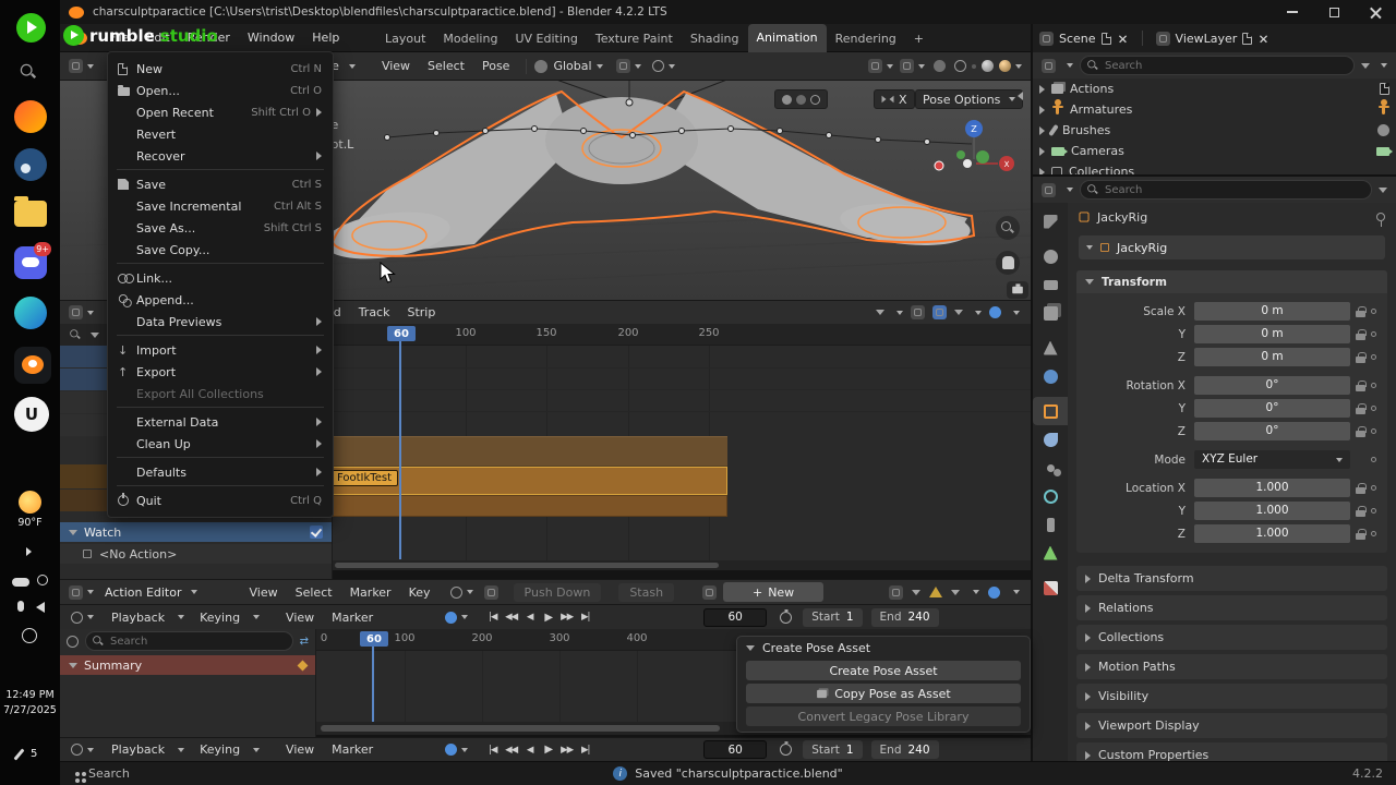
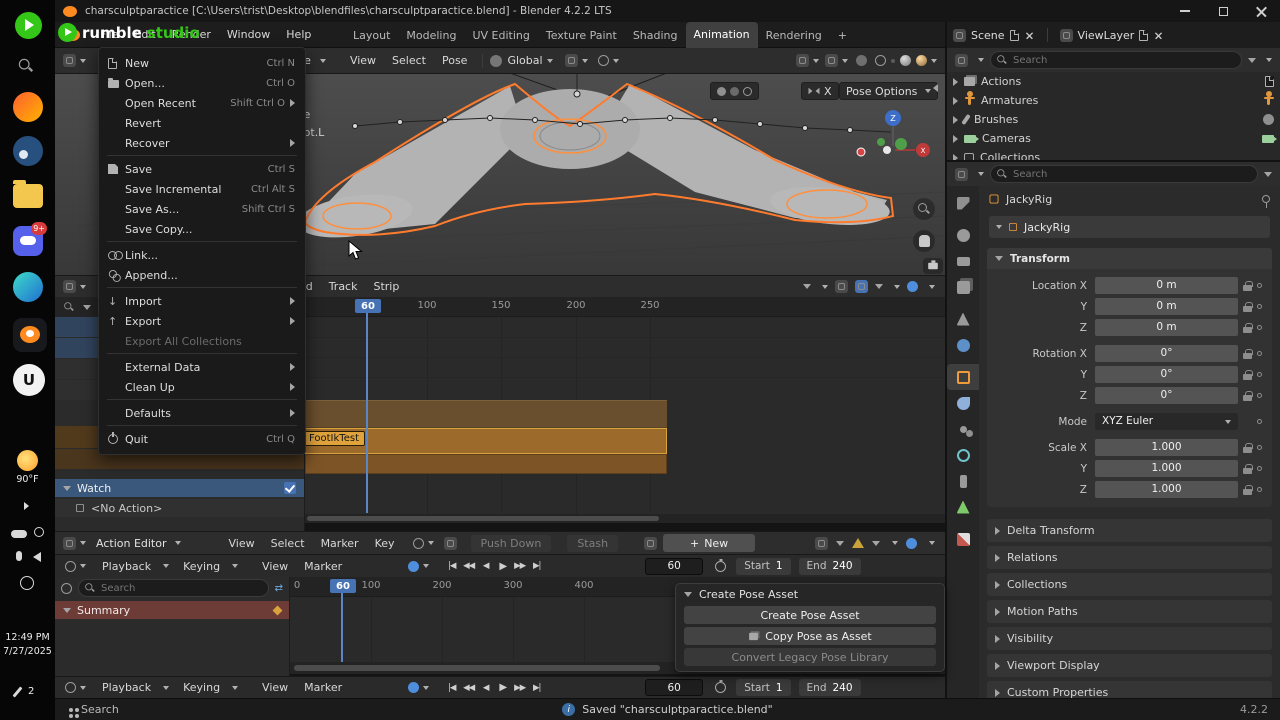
  9+
  U
  90°F
  12:49 PM
  7/27/2025
- 5
+ 2
  charsculptparactice [C:\Users\trist\Desktop\blendfiles\charsculptparactice.blend] - Blender 4.2.2 LTS
  File
  Edit
  Render
  Window
  Help
  Layout
  Modeling
  UV Editing
  Texture Paint
  Shading
  Animation
  Rendering
  +
  Scene
  ViewLayer
  View
  Select
  Pose
  Global
  Z
  X
  X
  Pose Options
  Track
  Strip
  Watch
  <No Action>
  100
  150
  200
  250
  FootIkTest
  60
  Action Editor
  View
  Select
  Marker
  Key
  Push Down
  Stash
  New
  Playback
  Keying
  View
  Marker
  |◀
  ◀◀
  ◀
  ▶
  ▶▶
  ▶|
  60
  Start
  1
  End
  240
  Search
  ⇄
  Summary
  0
  100
  200
  300
  400
  60
  Create Pose Asset
  Create Pose Asset
  Copy Pose as Asset
  Convert Legacy Pose Library
  Playback
  Keying
  View
  Marker
  |◀
  ◀◀
  ◀
  ▶
  ▶▶
  ▶|
  60
  Start
  1
  End
  240
  Search
  Saved "charsculptparactice.blend"
  4.2.2
  Search
  Actions
  Armatures
  Brushes
  Cameras
  Collections
  Search
  JackyRig
  JackyRig
  Transform
- Scale X
+ Location X
  0 m
  Y
  0 m
  Z
  0 m
  Rotation X
  0°
  Y
  0°
  Z
  0°
  Mode
  XYZ Euler
- Location X
+ Scale X
  1.000
  Y
  1.000
  Z
  1.000
  Delta Transform
  Relations
  Collections
  Motion Paths
  Visibility
  Viewport Display
  Custom Properties
  New
  Ctrl N
  Open...
  Ctrl O
  Open Recent
  Shift Ctrl O
  Revert
  Recover
  Save
  Ctrl S
  Save Incremental
  Ctrl Alt S
  Save As...
  Shift Ctrl S
  Save Copy...
  Link...
  Append...
- Data Previews
  ↓
  Import
  ↑
  Export
  Export All Collections
  External Data
  Clean Up
  Defaults
  Quit
  Ctrl Q
  rumble
  studio
